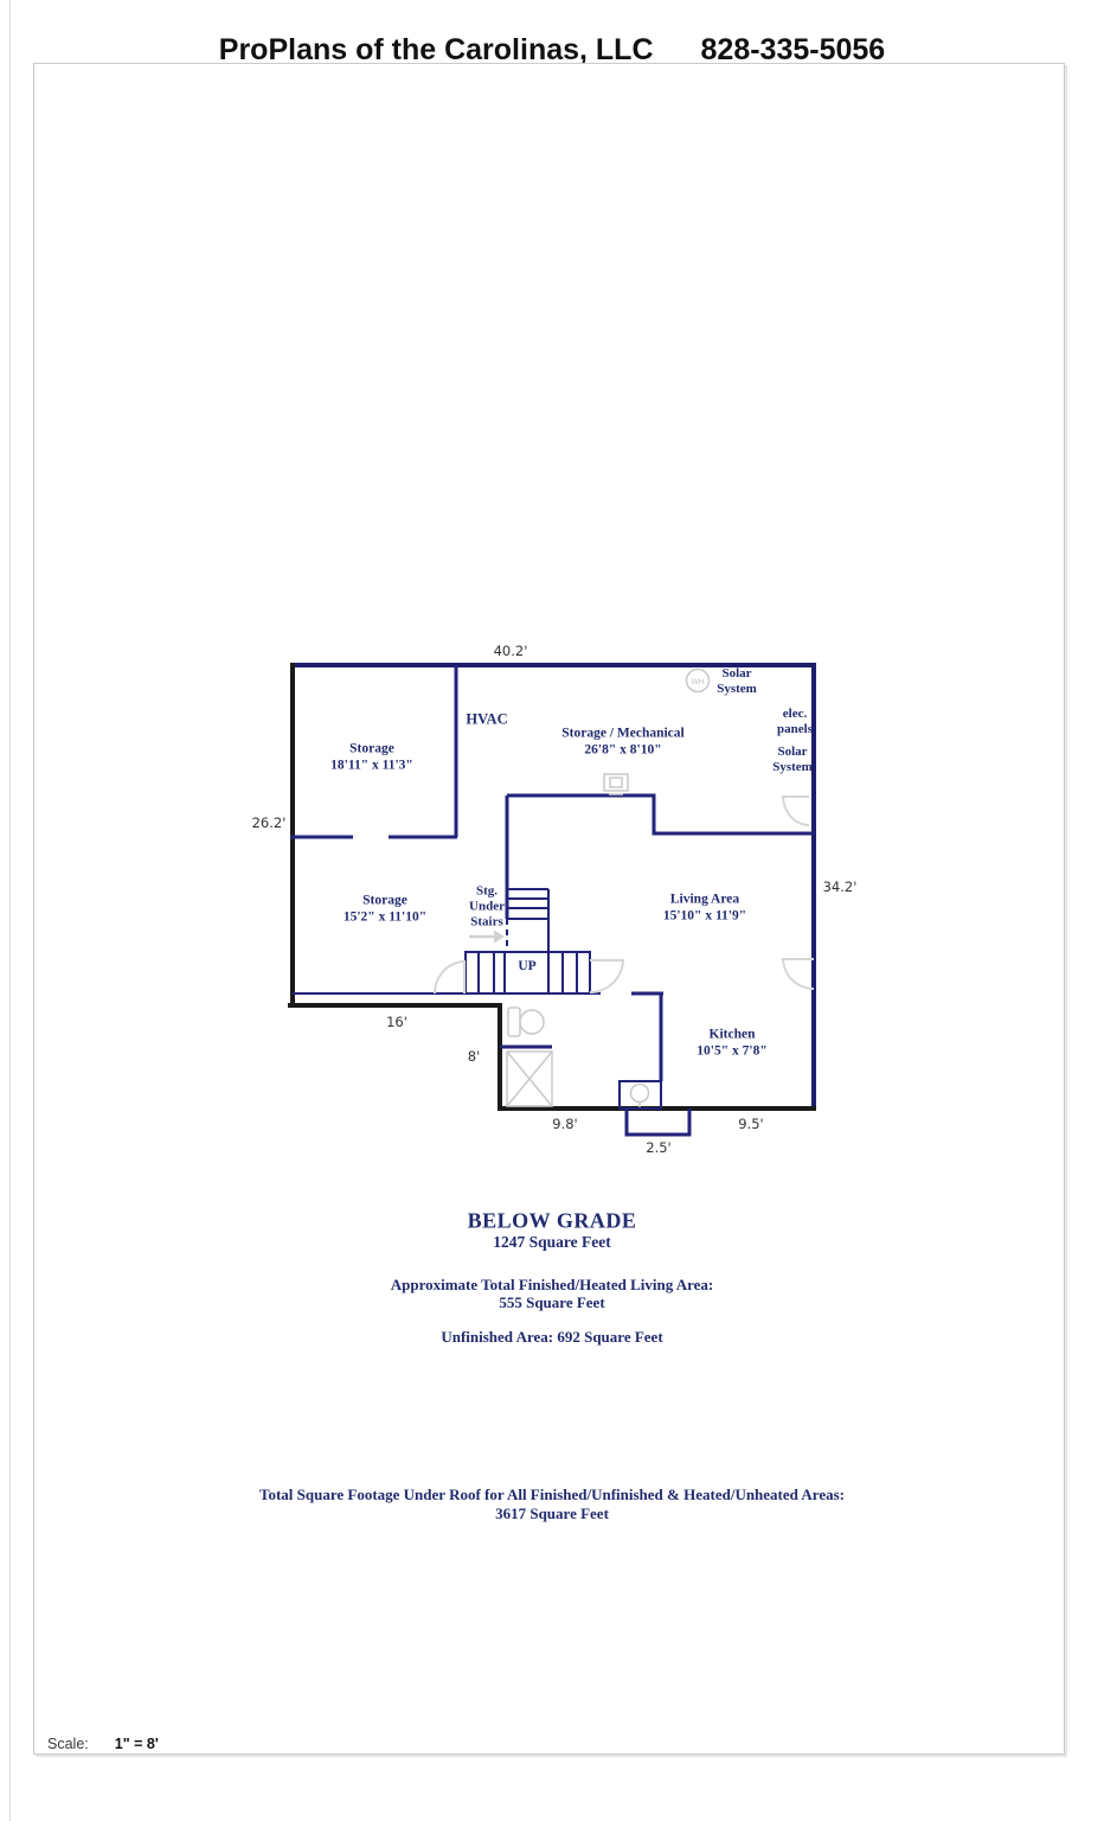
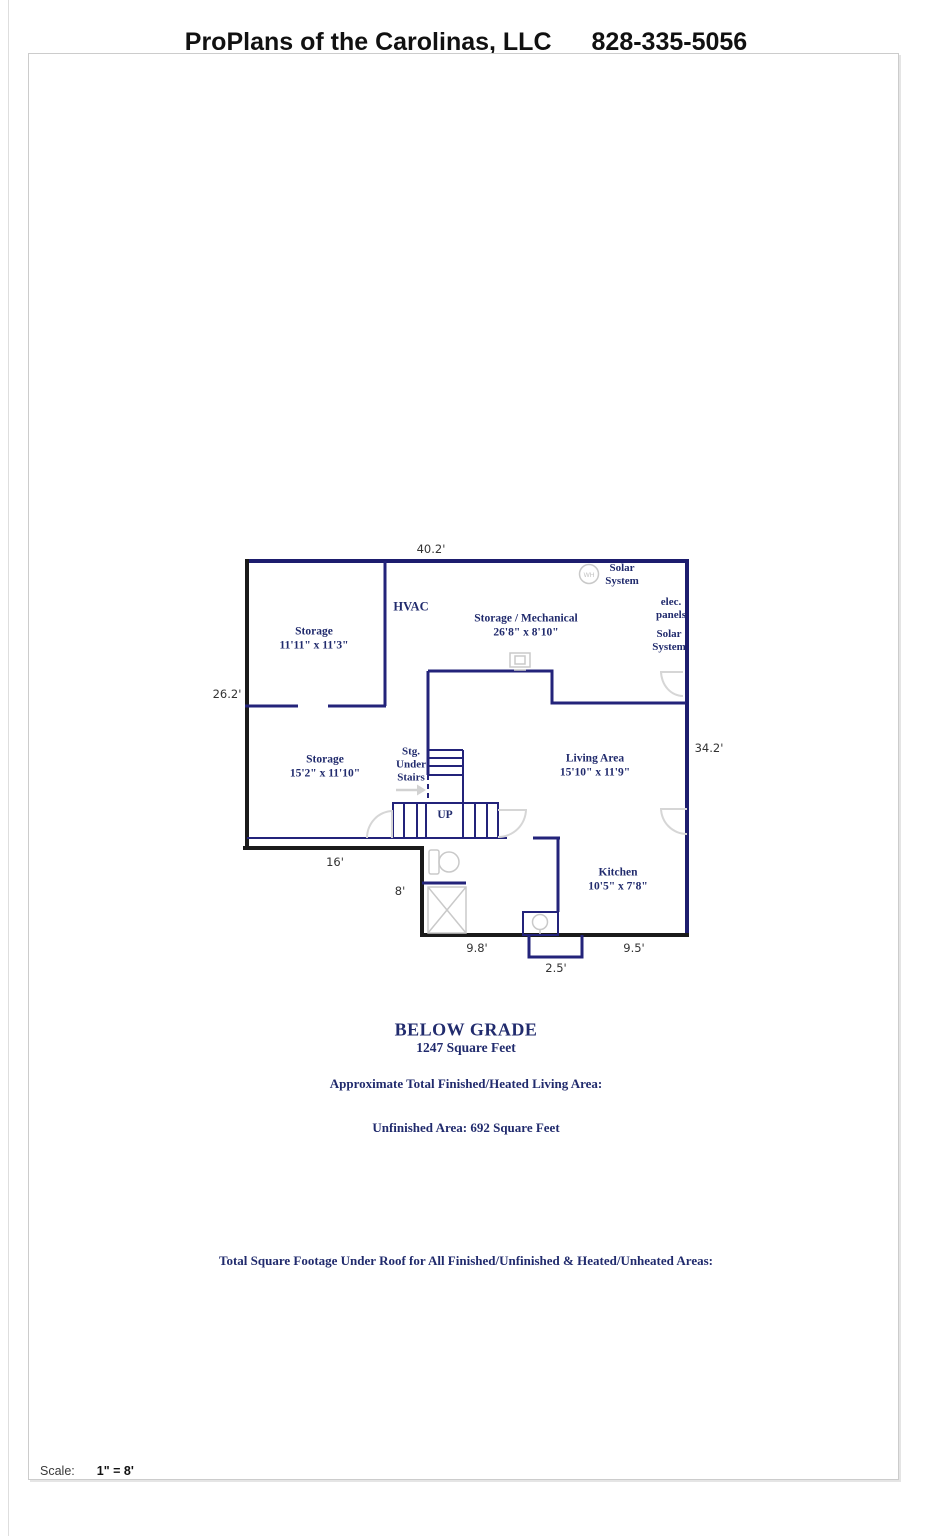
  ProPlans of the Carolinas, LLC
  828-335-5056
  Storage
- 18'11" x 11'3"
+ 11'11" x 11'3"
  HVAC
  Storage / Mechanical
  26'8" x 8'10"
  Solar
  System
  elec.
  panels
  Solar
  System
  Storage
  15'2" x 11'10"
  Stg.
  Under
  Stairs
  UP
  Living Area
  15'10" x 11'9"
  Kitchen
  10'5" x 7'8"
  40.2'
  26.2'
  34.2'
  16'
  8'
  9.8'
  2.5'
  9.5'
  BELOW GRADE
  1247 Square Feet
  Approximate Total Finished/Heated Living Area:
- 555 Square Feet
  Unfinished Area: 692 Square Feet
  Total Square Footage Under Roof for All Finished/Unfinished & Heated/Unheated Areas:
- 3617 Square Feet
  Scale: 1" = 8'
